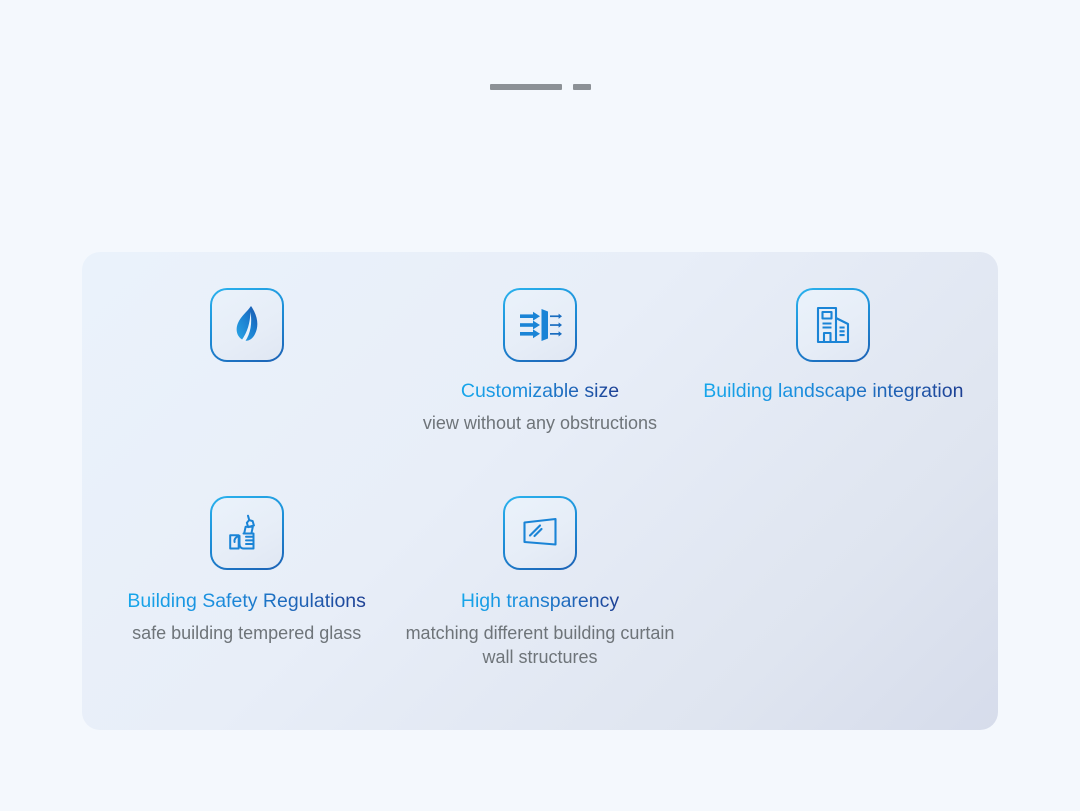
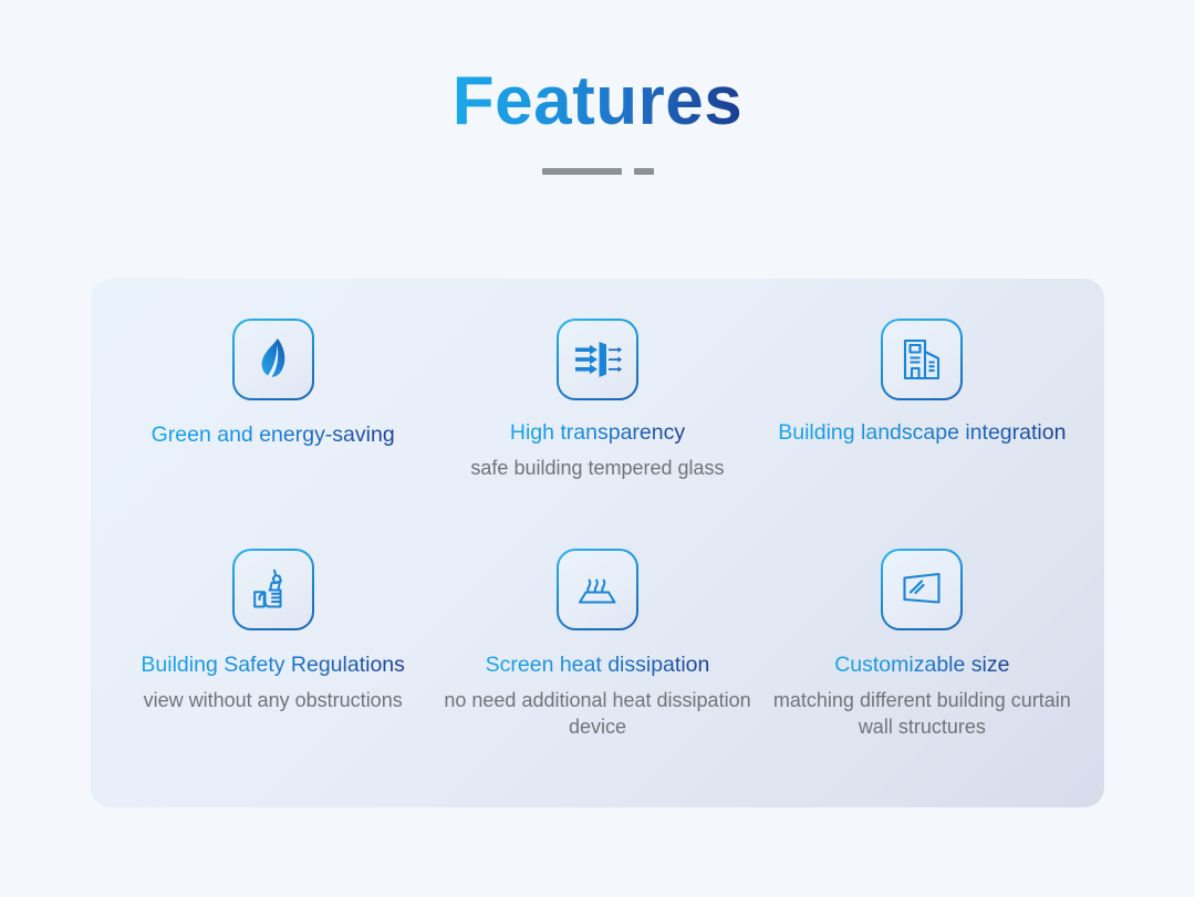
+ Features
+ Green and energy-saving
- Customizable size
+ High transparency
- view without any obstructions
+ safe building tempered glass
  Building landscape integration
  Building Safety Regulations
- safe building tempered glass
+ view without any obstructions
+ Screen heat dissipation
+ no need additional heat dissipation device
- High transparency
+ Customizable size
  matching different building curtain wall structures
